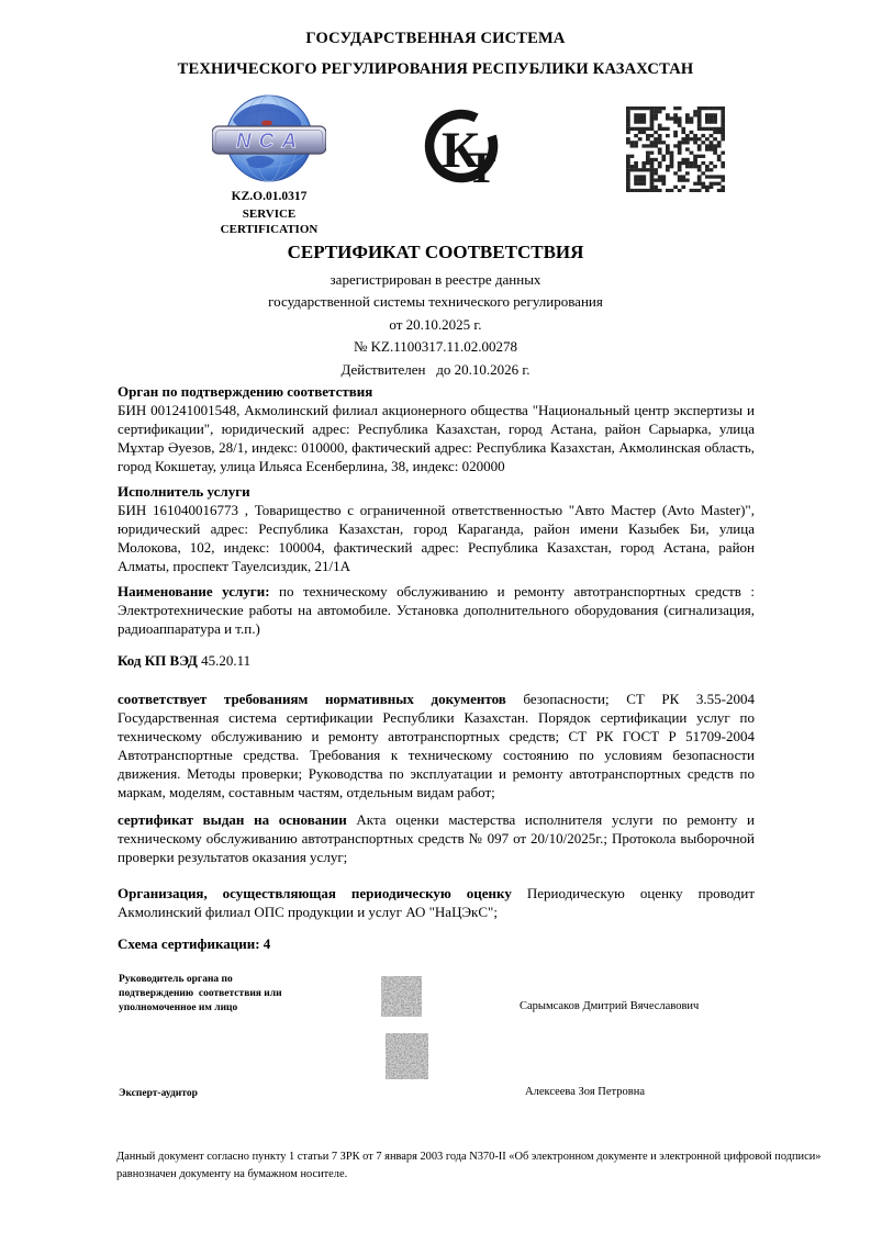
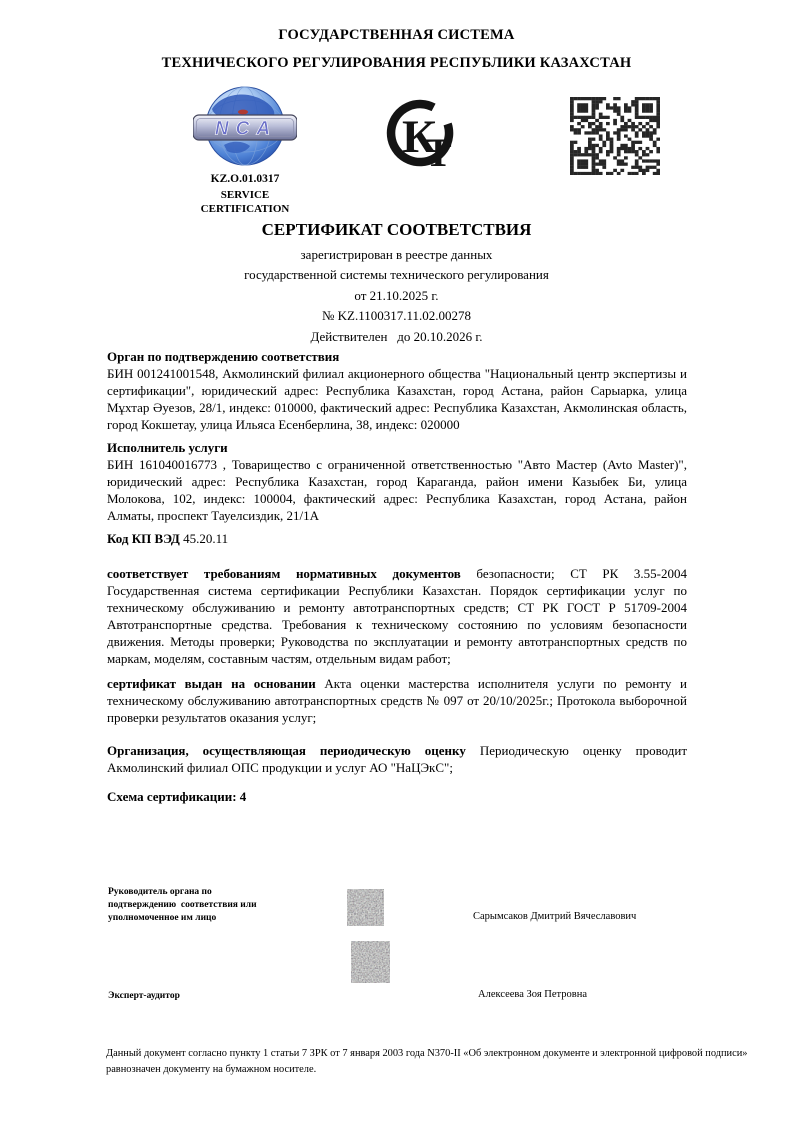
  ГОСУДАРСТВЕННАЯ СИСТЕМА
  ТЕХНИЧЕСКОГО РЕГУЛИРОВАНИЯ РЕСПУБЛИКИ КАЗАХСТАН
  NCA
  KZ.O.01.0317
  SERVICE
  CERTIFICATION
  К
  Т
  СЕРТИФИКАТ СООТВЕТСТВИЯ
  зарегистрирован в реестре данных
  государственной системы технического регулирования
- от 20.10.2025 г.
+ от 21.10.2025 г.
  № KZ.1100317.11.02.00278
  Действителен до 20.10.2026 г.
  Орган по подтверждению соответствия
  БИН 001241001548, Акмолинский филиал акционерного общества "Национальный центр экспертизы и сертификации", юридический адрес: Республика Казахстан, город Астана, район Сарыарка, улица Мұхтар Әуезов, 28/1, индекс: 010000, фактический адрес: Республика Казахстан, Акмолинская область, город Кокшетау, улица Ильяса Есенберлина, 38, индекс: 020000
  Исполнитель услуги
  БИН 161040016773 , Товарищество с ограниченной ответственностью "Авто Мастер (Avto Master)", юридический адрес: Республика Казахстан, город Караганда, район имени Казыбек Би, улица Молокова, 102, индекс: 100004, фактический адрес: Республика Казахстан, город Астана, район Алматы, проспект Тауелсиздик, 21/1А
- Наименование услуги: по техническому обслуживанию и ремонту автотранспортных средств : Электротехнические работы на автомобиле. Установка дополнительного оборудования (сигнализация, радиоаппаратура и т.п.)
  Код КП ВЭД 45.20.11
  соответствует требованиям нормативных документов безопасности; СТ РК 3.55-2004 Государственная система сертификации Республики Казахстан. Порядок сертификации услуг по техническому обслуживанию и ремонту автотранспортных средств; СТ РК ГОСТ Р 51709-2004 Автотранспортные средства. Требования к техническому состоянию по условиям безопасности движения. Методы проверки; Руководства по эксплуатации и ремонту автотранспортных средств по маркам, моделям, составным частям, отдельным видам работ;
  сертификат выдан на основании Акта оценки мастерства исполнителя услуги по ремонту и техническому обслуживанию автотранспортных средств № 097 от 20/10/2025г.; Протокола выборочной проверки результатов оказания услуг;
  Организация, осуществляющая периодическую оценку Периодическую оценку проводит Акмолинский филиал ОПС продукции и услуг АО "НаЦЭкС";
  Схема сертификации: 4
  Руководитель органа по
  подтверждению соответствия или
  уполномоченное им лицо
  Сарымсаков Дмитрий Вячеславович
  Эксперт-аудитор
  Алексеева Зоя Петровна
  Данный документ согласно пункту 1 статьи 7 ЗРК от 7 января 2003 года N370-II «Об электронном документе и электронной цифровой подписи» равнозначен документу на бумажном носителе.
